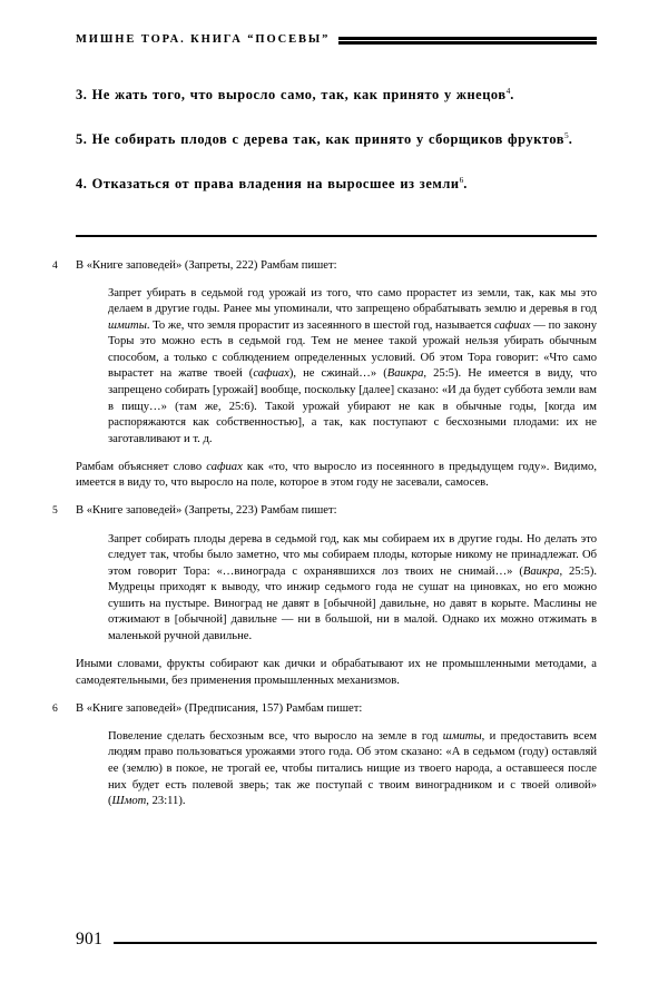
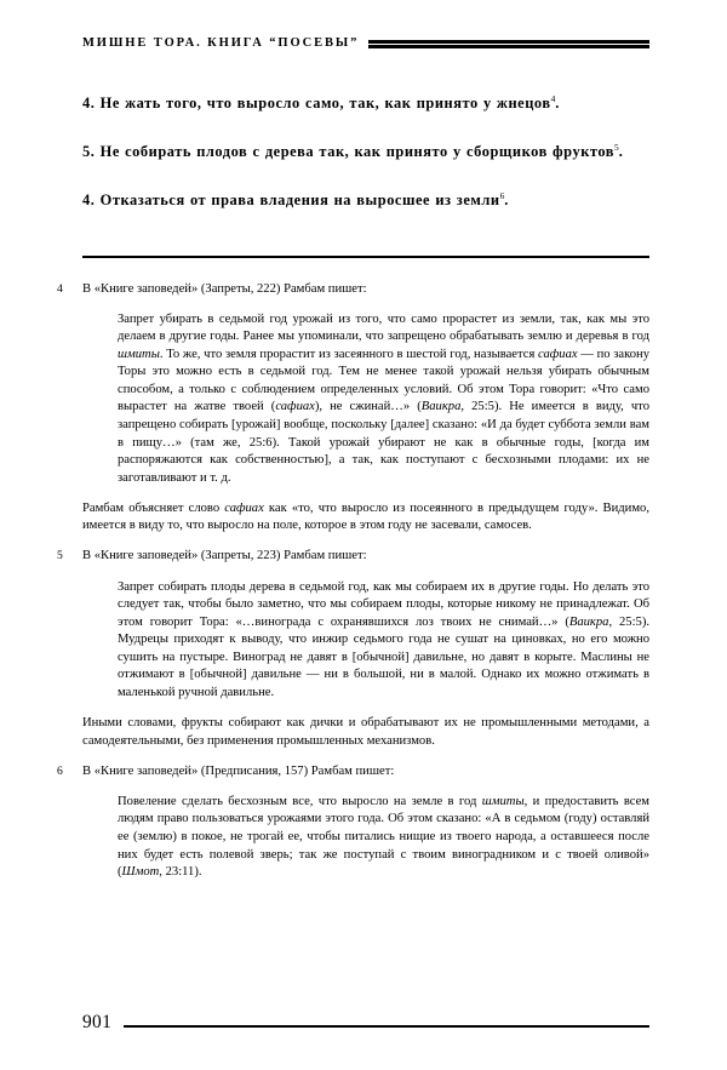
  МИШНЕ ТОРА. КНИГА “ПОСЕВЫ”
- 3. Не жать того, что выросло само, так, как принято у жнецов4.
+ 4. Не жать того, что выросло само, так, как принято у жнецов4.
  5. Не собирать плодов с дерева так, как принято у сборщиков фруктов5.
  4. Отказаться от права владения на выросшее из земли6.
  4
  В «Книге заповедей» (Запреты, 222) Рамбам пишет:
  Запрет убирать в седьмой год урожай из того, что само прорастет из земли, так, как мы это делаем в другие годы. Ранее мы упоминали, что запрещено обрабатывать землю и деревья в год шмиты. То же, что земля прорастит из засеянного в шестой год, называется сафиах — по закону Торы это можно есть в седьмой год. Тем не менее такой урожай нельзя убирать обычным способом, а только с соблюдением определенных условий. Об этом Тора говорит: «Что само вырастет на жатве твоей (сафиах), не сжинай…» (Ваикра, 25:5). Не имеется в виду, что запрещено собирать [урожай] вообще, поскольку [далее] сказано: «И да будет суббота земли вам в пищу…» (там же, 25:6). Такой урожай убирают не как в обычные годы, [когда им распоряжаются как собственностью], а так, как поступают с бесхозными плодами: их не заготавливают и т. д.
  Рамбам объясняет слово сафиах как «то, что выросло из посеянного в предыдущем году». Видимо, имеется в виду то, что выросло на поле, которое в этом году не засевали, самосев.
  5
  В «Книге заповедей» (Запреты, 223) Рамбам пишет:
  Запрет собирать плоды дерева в седьмой год, как мы собираем их в другие годы. Но делать это следует так, чтобы было заметно, что мы собираем плоды, которые никому не принадлежат. Об этом говорит Тора: «…винограда с охранявшихся лоз твоих не снимай…» (Ваикра, 25:5). Мудрецы приходят к выводу, что инжир седьмого года не сушат на циновках, но его можно сушить на пустыре. Виноград не давят в [обычной] давильне, но давят в корыте. Маслины не отжимают в [обычной] давильне — ни в большой, ни в малой. Однако их можно отжимать в маленькой ручной давильне.
  Иными словами, фрукты собирают как дички и обрабатывают их не промышленными методами, а самодеятельными, без применения промышленных механизмов.
  6
  В «Книге заповедей» (Предписания, 157) Рамбам пишет:
  Повеление сделать бесхозным все, что выросло на земле в год шмиты, и предоставить всем людям право пользоваться урожаями этого года. Об этом сказано: «А в седьмом (году) оставляй ее (землю) в покое, не трогай ее, чтобы питались нищие из твоего народа, а оставшееся после них будет есть полевой зверь; так же поступай с твоим виноградником и с твоей оливой» (Шмот, 23:11).
  901
